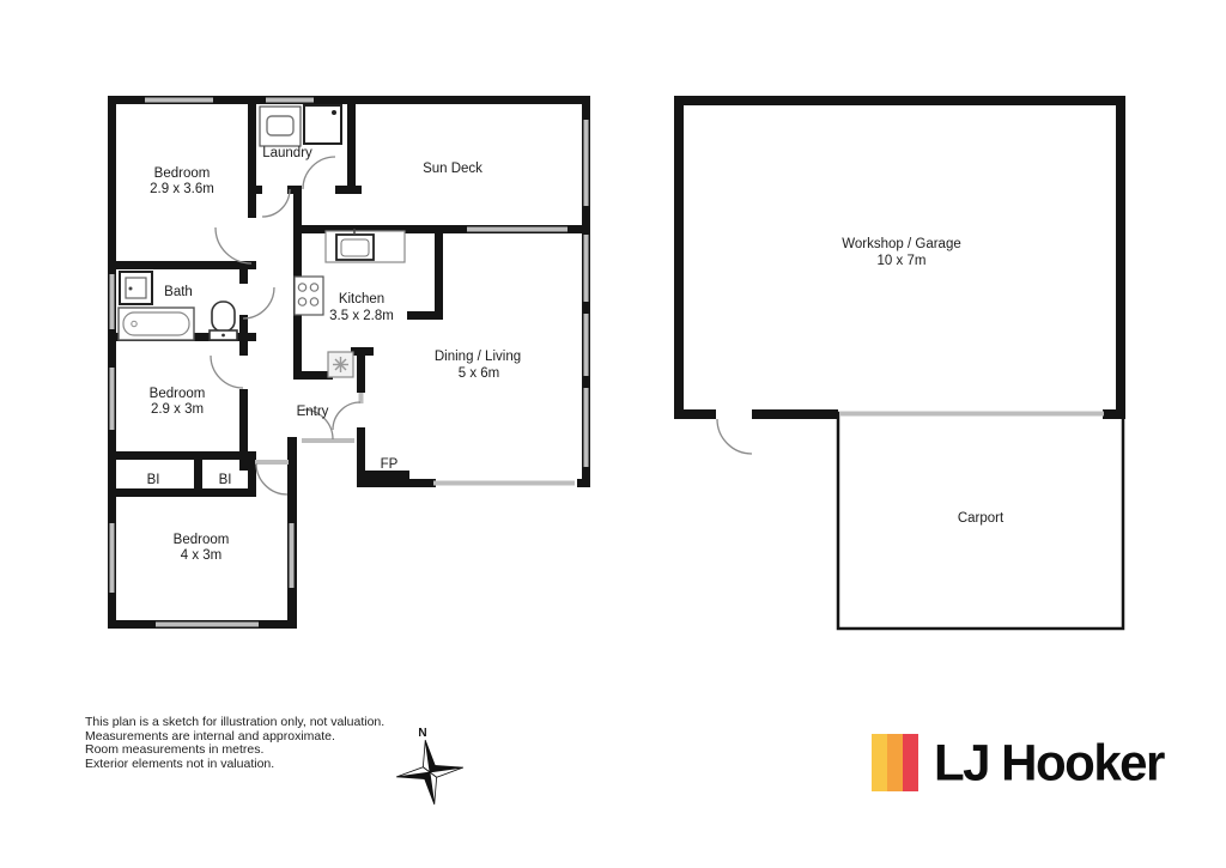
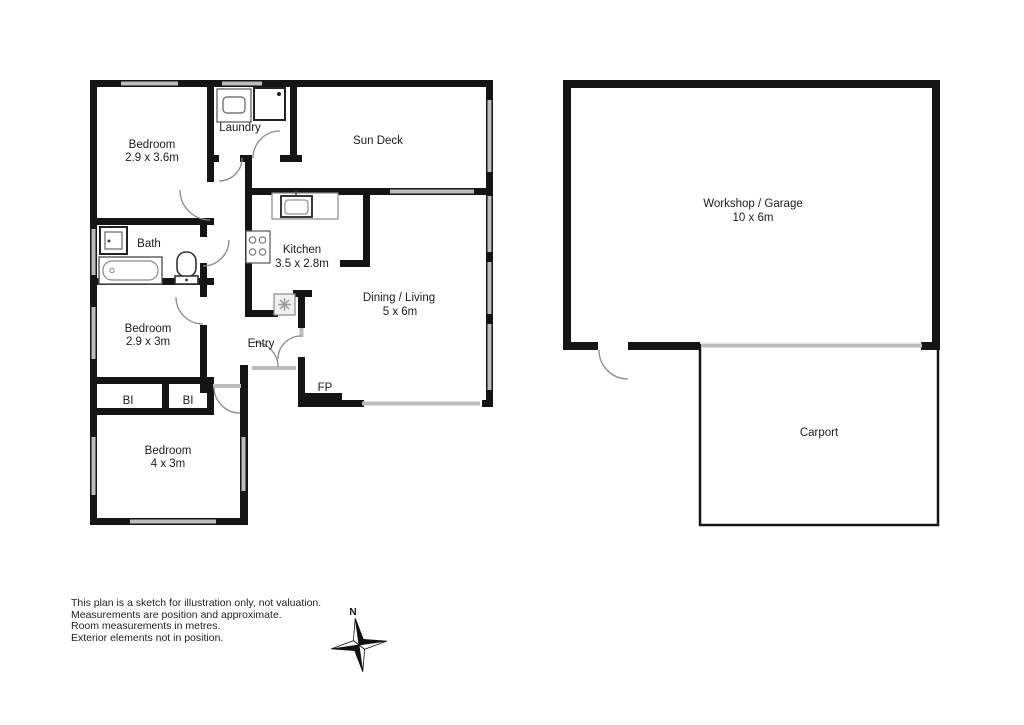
  Bedroom
  2.9 x 3.6m
  Laundry
  Sun Deck
  Bath
  Kitchen
  3.5 x 2.8m
  Dining / Living
  5 x 6m
  Bedroom
  2.9 x 3m
  Entry
  FP
  BI
  BI
  Bedroom
  4 x 3m
  Workshop / Garage
- 10 x 7m
+ 10 x 6m
  Carport
  N
  This plan is a sketch for illustration only, not valuation.
- Measurements are internal and approximate.
+ Measurements are position and approximate.
  Room measurements in metres.
- Exterior elements not in valuation.
+ Exterior elements not in position.
- LJ Hooker
